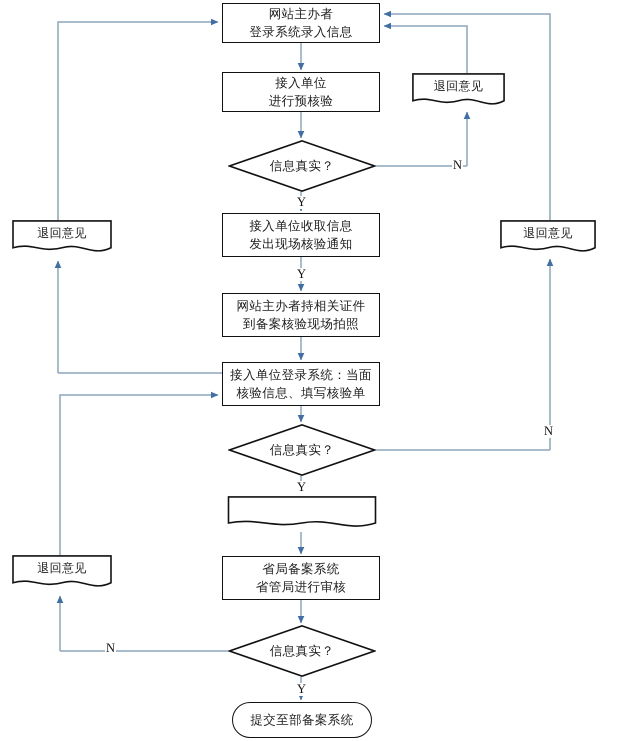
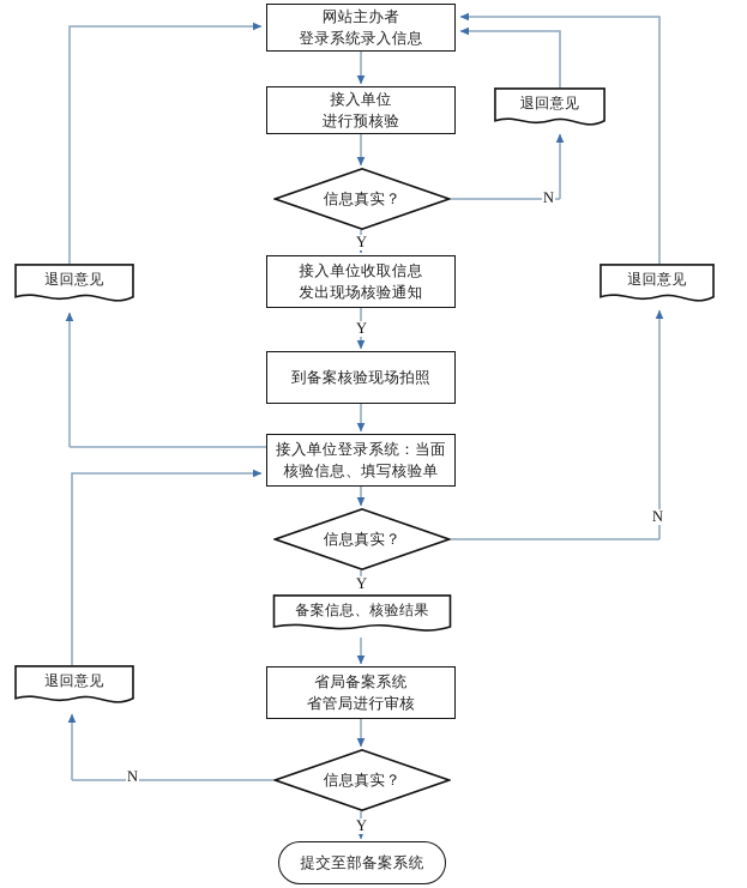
  网站主办者
  登录系统录入信息
  接入单位
  进行预核验
  退回意见
  信息真实？
  退回意见
  退回意见
  接入单位收取信息
  发出现场核验通知
- 网站主办者持相关证件
  到备案核验现场拍照
  接入单位登录系统：当面
  核验信息、填写核验单
  信息真实？
+ 备案信息、核验结果
  省局备案系统
  省管局进行审核
  退回意见
  信息真实？
  提交至部备案系统
  N
  Y
  Y
  N
  Y
  N
  Y
